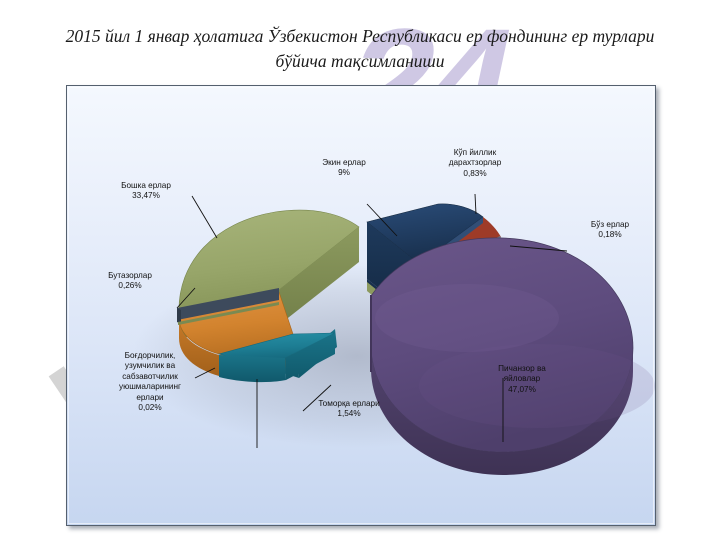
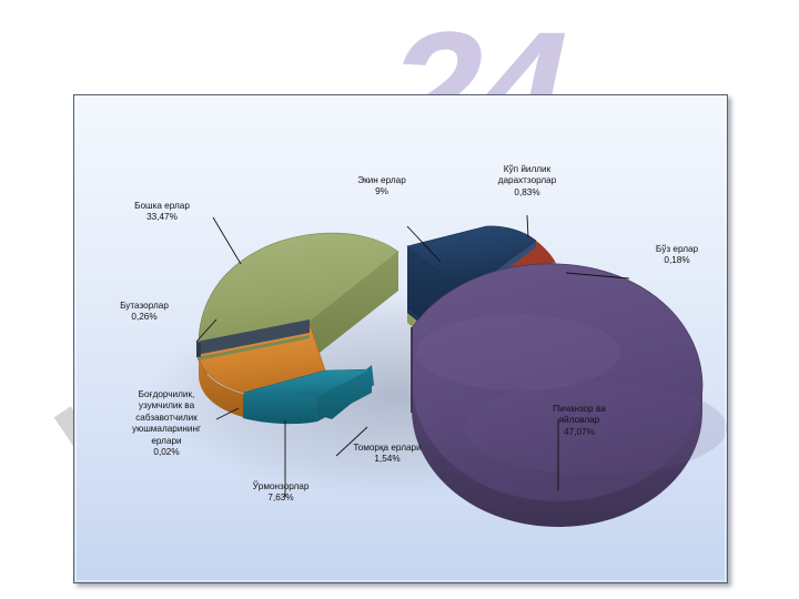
- 2015 йил 1 январ ҳолатига Ўзбекистон Республикаси ер фондининг ер турлари бўйича тақсимланиши
  Бошка ерлар
  33,47%
  Экин ерлар
  9%
  Кўп йиллик
  дарахтзорлар
  0,83%
  Бўз ерлар
  0,18%
  Пичанзор ва
  яйловлар
  47,07%
  Томорқа ерлари
  1,54%
+ Ўрмонзорлар
+ 7,63%
  Боғдорчилик,
  узумчилик ва
  сабзавотчилик
  уюшмаларининг
  ерлари
  0,02%
  Бутазорлар
  0,26%
